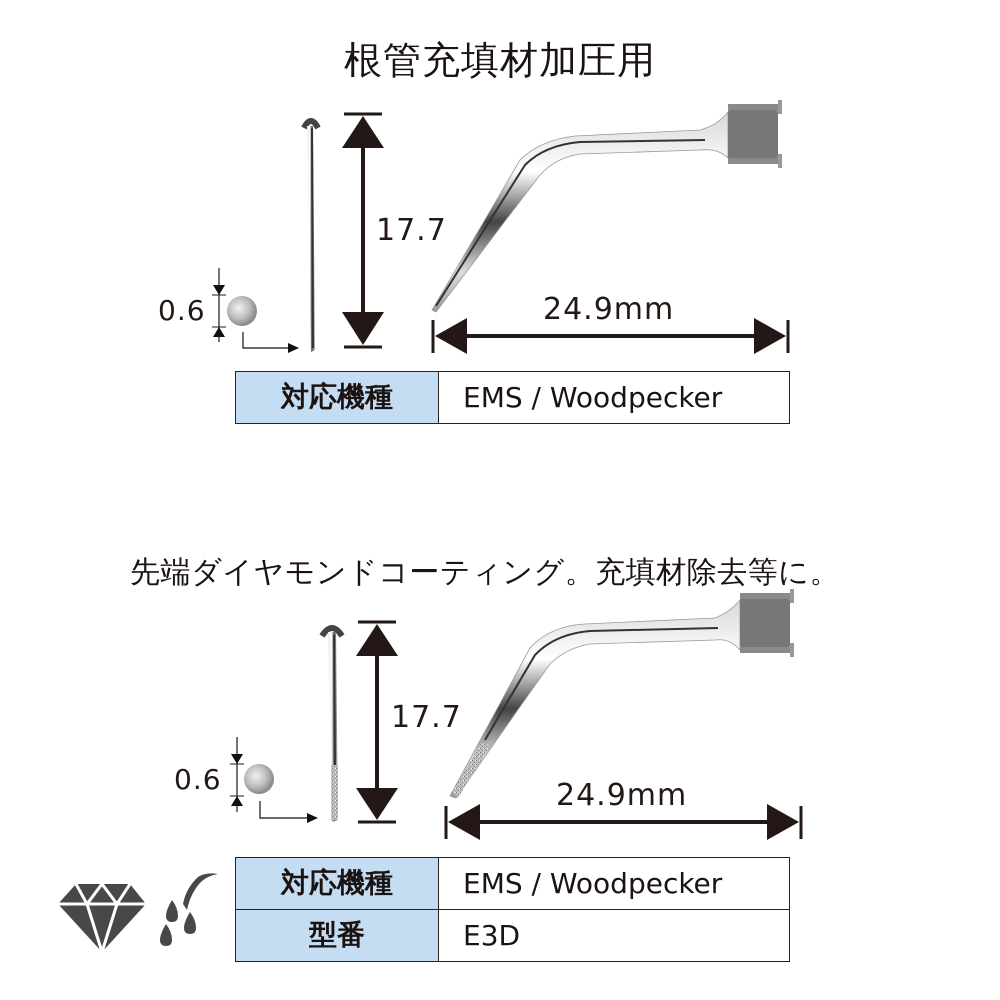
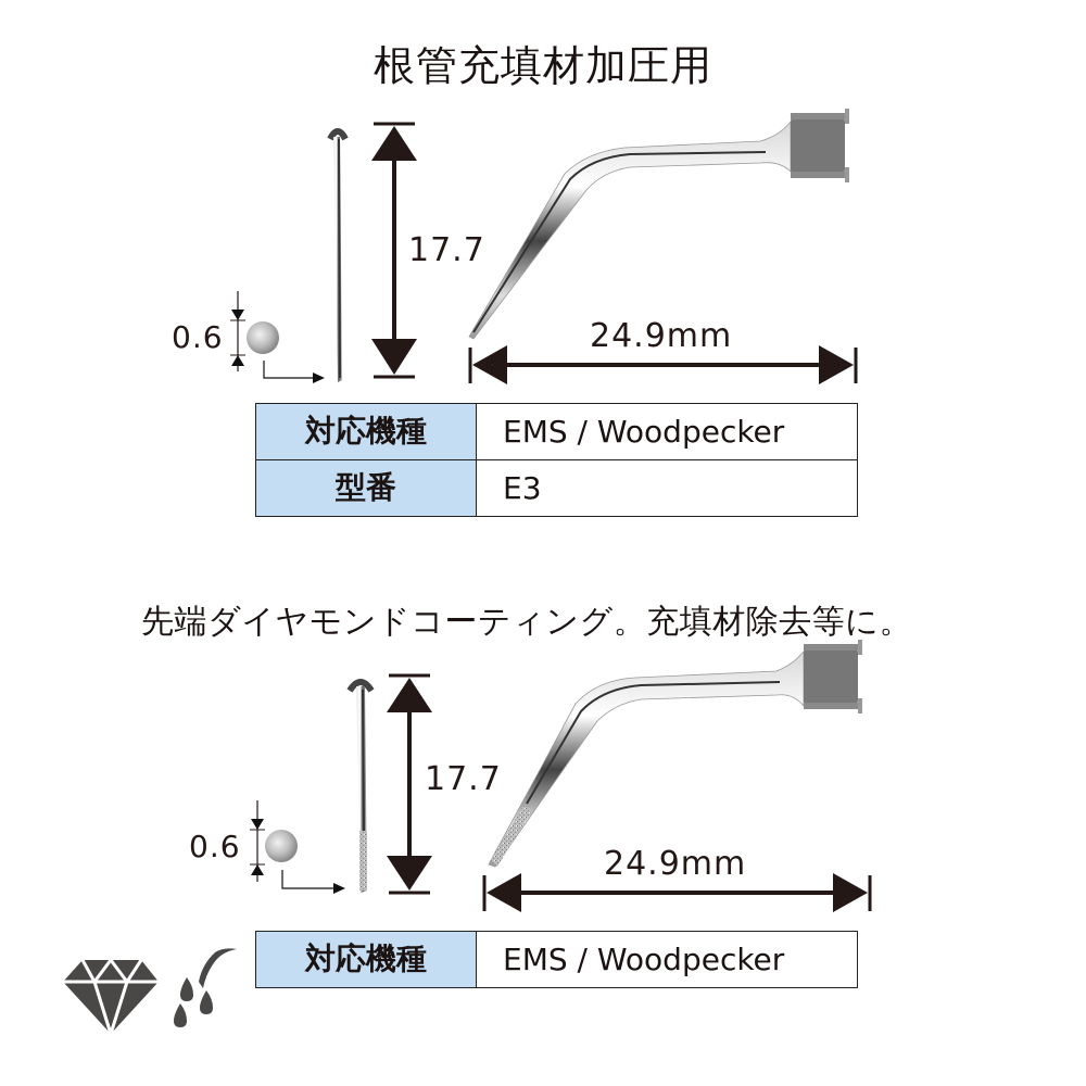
  根管充填材加圧用
  17.7
  0.6
  24.9mm
  対応機種	EMS / Woodpecker
+ 型番	E3
  先端ダイヤモンドコーティング。充填材除去等に。
  17.7
  0.6
  24.9mm
  対応機種	EMS / Woodpecker
- 型番	E3D
